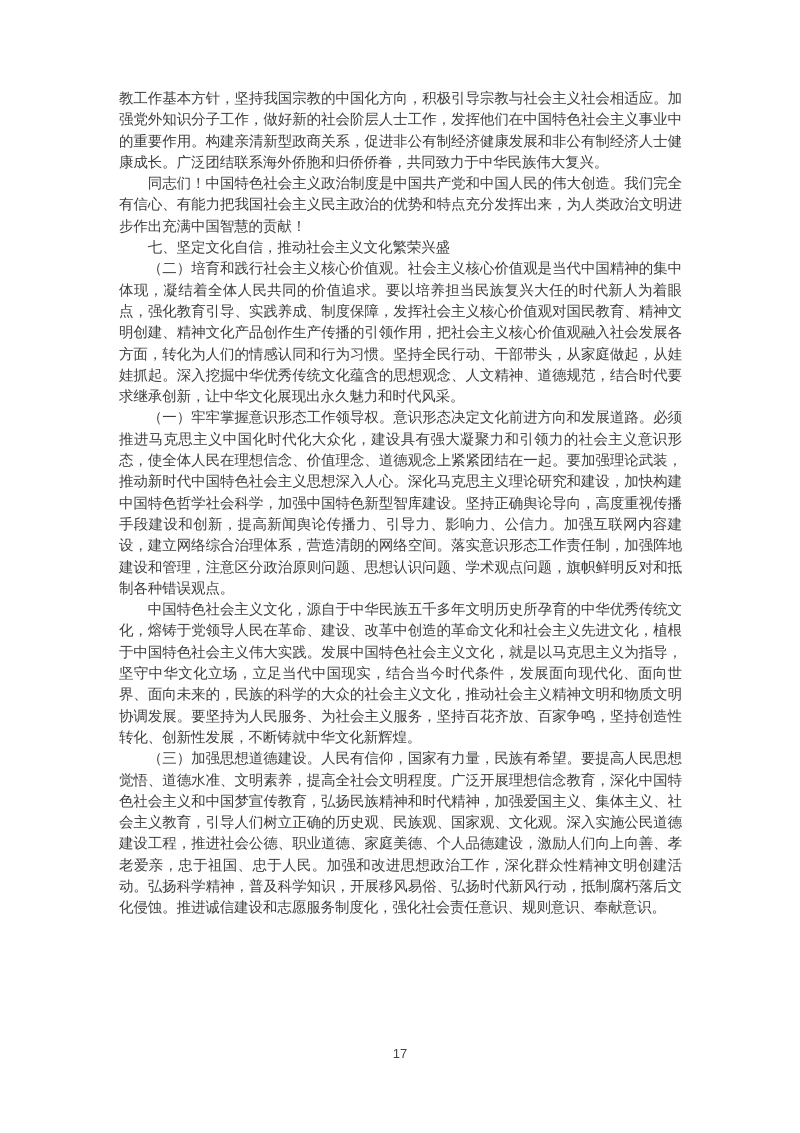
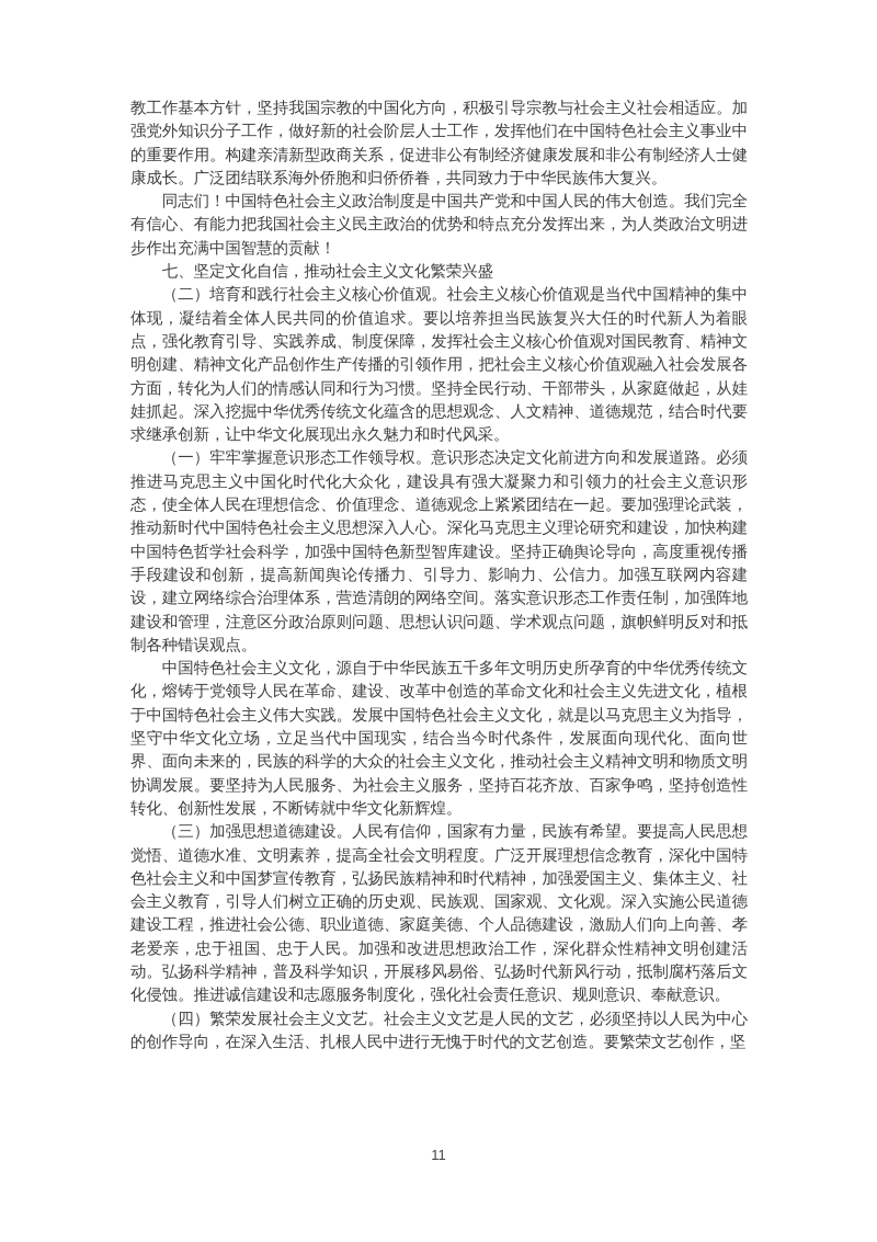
  教工作基本方针，坚持我国宗教的中国化方向，积极引导宗教与社会主义社会相适应。加强党外知识分子工作，做好新的社会阶层人士工作，发挥他们在中国特色社会主义事业中的重要作用。构建亲清新型政商关系，促进非公有制经济健康发展和非公有制经济人士健康成长。广泛团结联系海外侨胞和归侨侨眷，共同致力于中华民族伟大复兴。
  同志们！中国特色社会主义政治制度是中国共产党和中国人民的伟大创造。我们完全有信心、有能力把我国社会主义民主政治的优势和特点充分发挥出来，为人类政治文明进步作出充满中国智慧的贡献！
  七、坚定文化自信，推动社会主义文化繁荣兴盛
  （二）培育和践行社会主义核心价值观。社会主义核心价值观是当代中国精神的集中体现，凝结着全体人民共同的价值追求。要以培养担当民族复兴大任的时代新人为着眼点，强化教育引导、实践养成、制度保障，发挥社会主义核心价值观对国民教育、精神文明创建、精神文化产品创作生产传播的引领作用，把社会主义核心价值观融入社会发展各方面，转化为人们的情感认同和行为习惯。坚持全民行动、干部带头，从家庭做起，从娃娃抓起。深入挖掘中华优秀传统文化蕴含的思想观念、人文精神、道德规范，结合时代要求继承创新，让中华文化展现出永久魅力和时代风采。
  （一）牢牢掌握意识形态工作领导权。意识形态决定文化前进方向和发展道路。必须推进马克思主义中国化时代化大众化，建设具有强大凝聚力和引领力的社会主义意识形态，使全体人民在理想信念、价值理念、道德观念上紧紧团结在一起。要加强理论武装，推动新时代中国特色社会主义思想深入人心。深化马克思主义理论研究和建设，加快构建中国特色哲学社会科学，加强中国特色新型智库建设。坚持正确舆论导向，高度重视传播手段建设和创新，提高新闻舆论传播力、引导力、影响力、公信力。加强互联网内容建设，建立网络综合治理体系，营造清朗的网络空间。落实意识形态工作责任制，加强阵地建设和管理，注意区分政治原则问题、思想认识问题、学术观点问题，旗帜鲜明反对和抵制各种错误观点。
  中国特色社会主义文化，源自于中华民族五千多年文明历史所孕育的中华优秀传统文化，熔铸于党领导人民在革命、建设、改革中创造的革命文化和社会主义先进文化，植根于中国特色社会主义伟大实践。发展中国特色社会主义文化，就是以马克思主义为指导，坚守中华文化立场，立足当代中国现实，结合当今时代条件，发展面向现代化、面向世界、面向未来的，民族的科学的大众的社会主义文化，推动社会主义精神文明和物质文明协调发展。要坚持为人民服务、为社会主义服务，坚持百花齐放、百家争鸣，坚持创造性转化、创新性发展，不断铸就中华文化新辉煌。
  （三）加强思想道德建设。人民有信仰，国家有力量，民族有希望。要提高人民思想觉悟、道德水准、文明素养，提高全社会文明程度。广泛开展理想信念教育，深化中国特色社会主义和中国梦宣传教育，弘扬民族精神和时代精神，加强爱国主义、集体主义、社会主义教育，引导人们树立正确的历史观、民族观、国家观、文化观。深入实施公民道德建设工程，推进社会公德、职业道德、家庭美德、个人品德建设，激励人们向上向善、孝老爱亲，忠于祖国、忠于人民。加强和改进思想政治工作，深化群众性精神文明创建活动。弘扬科学精神，普及科学知识，开展移风易俗、弘扬时代新风行动，抵制腐朽落后文化侵蚀。推进诚信建设和志愿服务制度化，强化社会责任意识、规则意识、奉献意识。
+ （四）繁荣发展社会主义文艺。社会主义文艺是人民的文艺，必须坚持以人民为中心的创作导向，在深入生活、扎根人民中进行无愧于时代的文艺创造。要繁荣文艺创作，坚
- 17
+ 11
